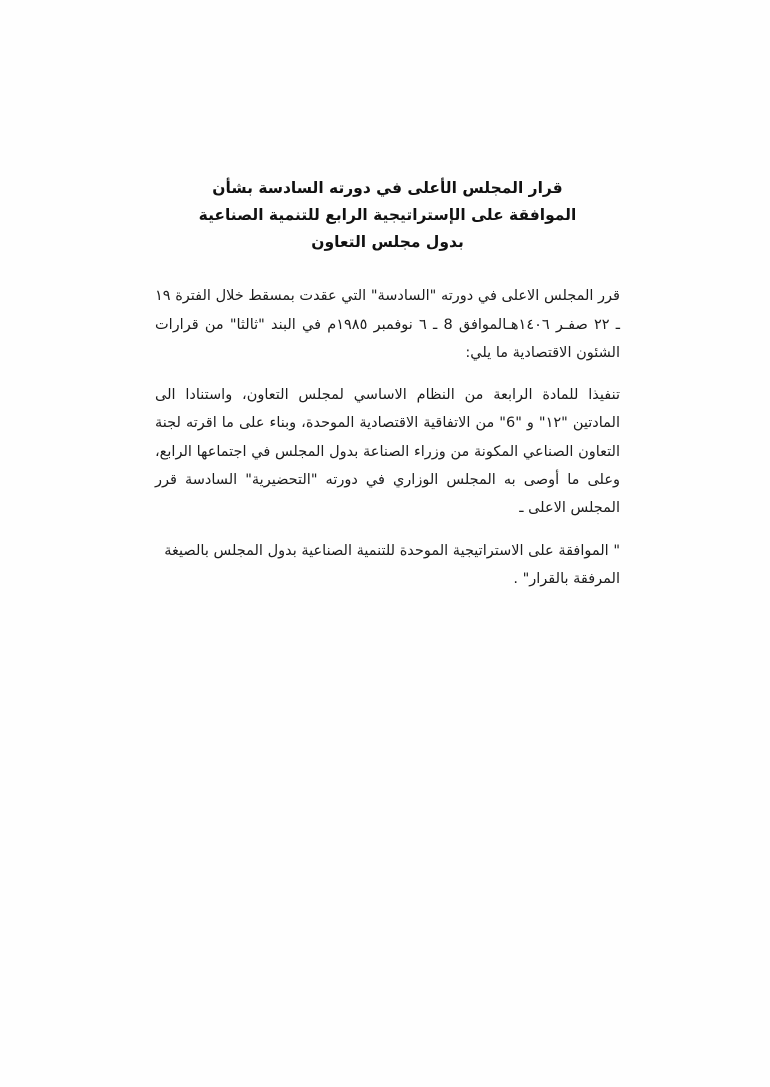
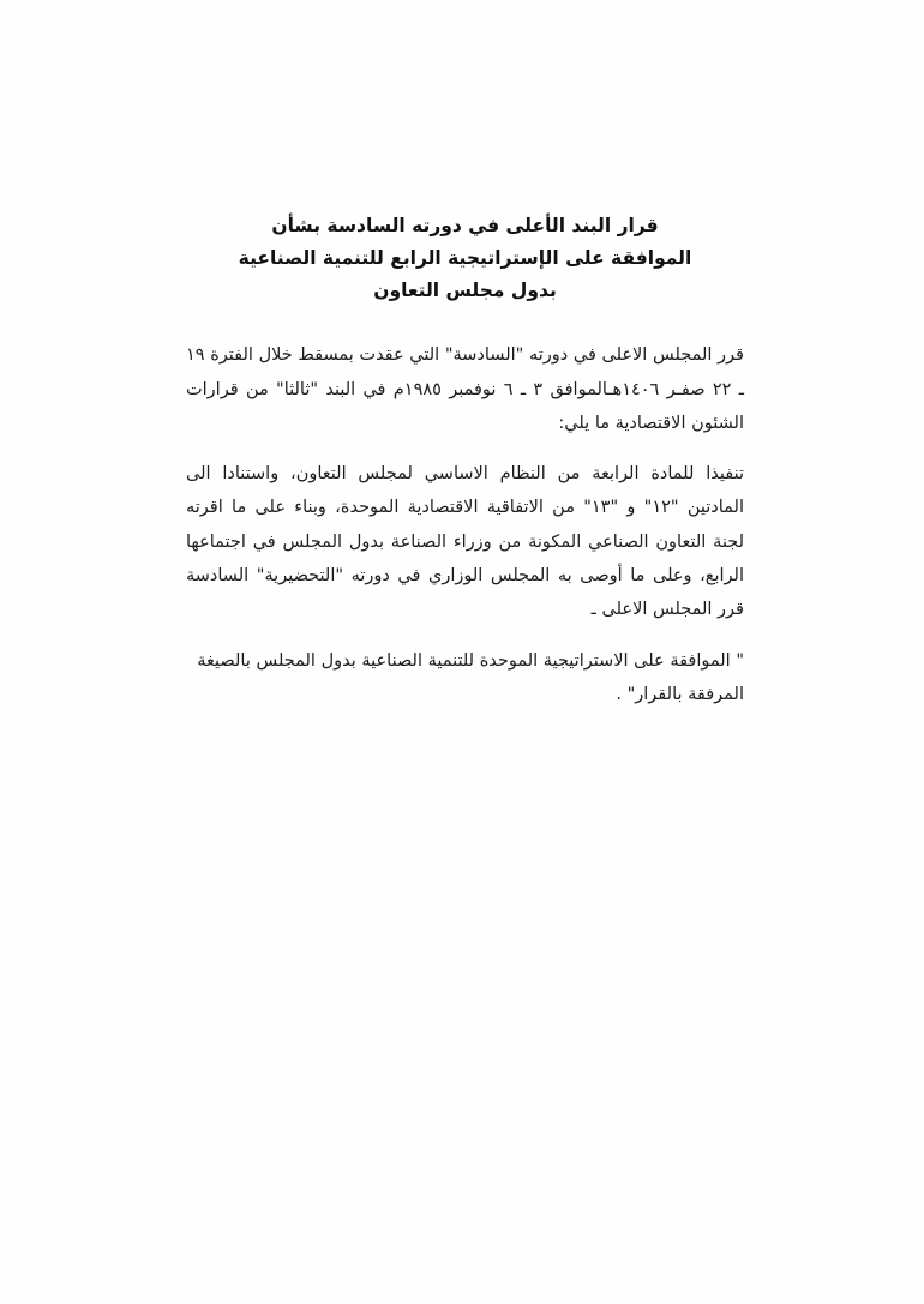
- قرار المجلس الأعلى في دورته السادسة بشأن
+ قرار البند الأعلى في دورته السادسة بشأن
  الموافقة على الإستراتيجية الرابع للتنمية الصناعية
  بدول مجلس التعاون
- قرر المجلس الاعلى في دورته "السادسة" التي عقدت بمسقط خلال الفترة ١٩ ـ ٢٢ صفـر ١٤٠٦هـالموافق 8 ـ ٦ نوفمبر ١٩٨٥م في البند "ثالثا" من قرارات الشئون الاقتصادية ما يلي:
+ قرر المجلس الاعلى في دورته "السادسة" التي عقدت بمسقط خلال الفترة ١٩ ـ ٢٢ صفـر ١٤٠٦هـالموافق ٣ ـ ٦ نوفمبر ١٩٨٥م في البند "ثالثا" من قرارات الشئون الاقتصادية ما يلي:
- تنفيذا للمادة الرابعة من النظام الاساسي لمجلس التعاون، واستنادا الى المادتين "١٢" و "6" من الاتفاقية الاقتصادية الموحدة، وبناء على ما اقرته لجنة التعاون الصناعي المكونة من وزراء الصناعة بدول المجلس في اجتماعها الرابع، وعلى ما أوصى به المجلس الوزاري في دورته "التحضيرية" السادسة قرر المجلس الاعلى ـ
+ تنفيذا للمادة الرابعة من النظام الاساسي لمجلس التعاون، واستنادا الى المادتين "١٢" و "١٣" من الاتفاقية الاقتصادية الموحدة، وبناء على ما اقرته لجنة التعاون الصناعي المكونة من وزراء الصناعة بدول المجلس في اجتماعها الرابع، وعلى ما أوصى به المجلس الوزاري في دورته "التحضيرية" السادسة قرر المجلس الاعلى ـ
  " الموافقة على الاستراتيجية الموحدة للتنمية الصناعية بدول المجلس بالصيغة
  المرفقة بالقرار" .
